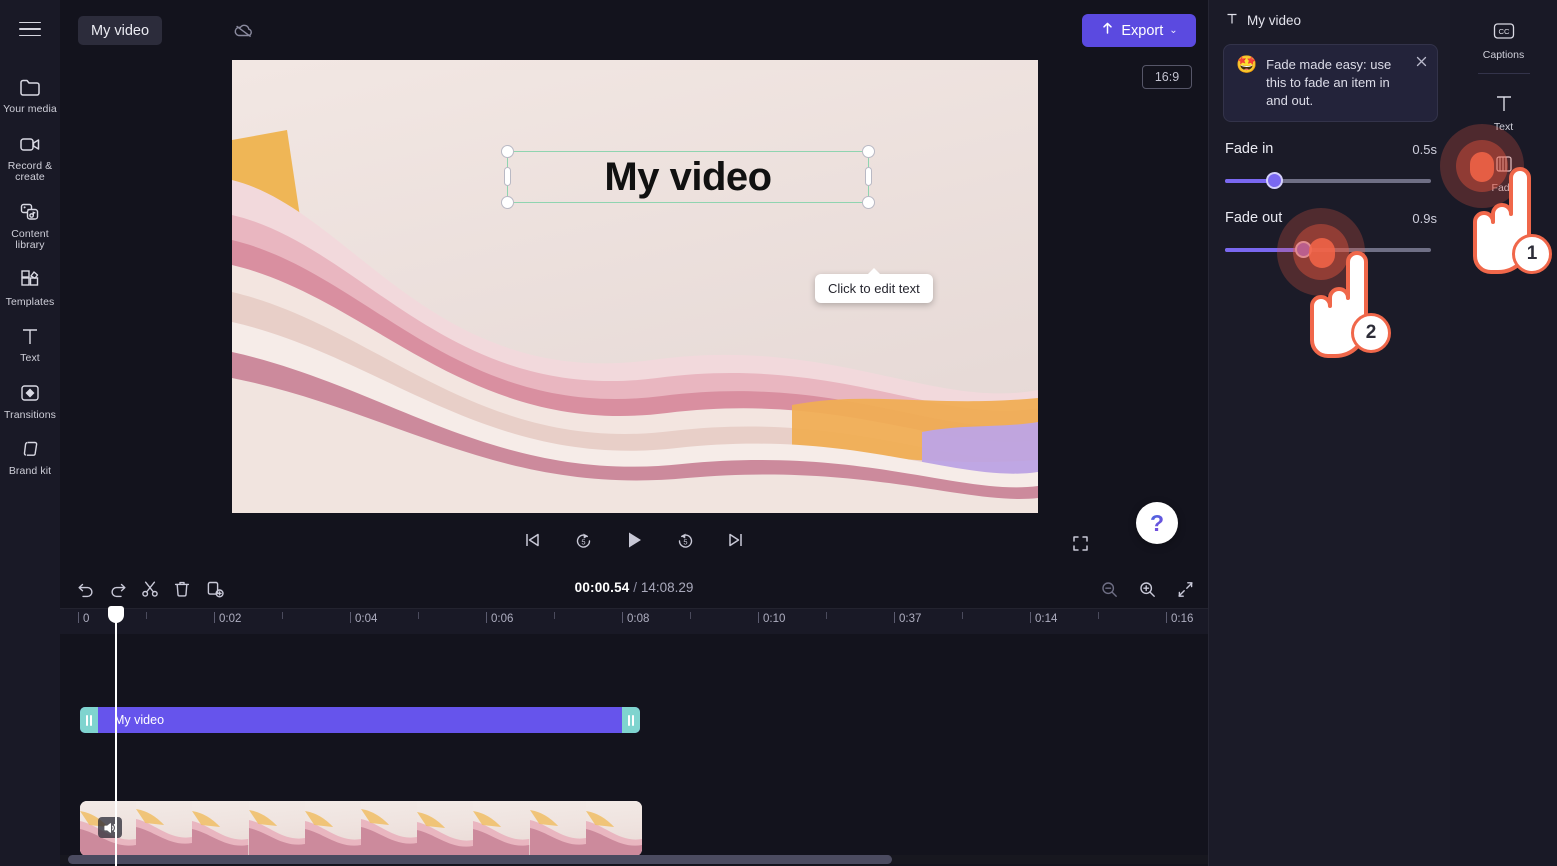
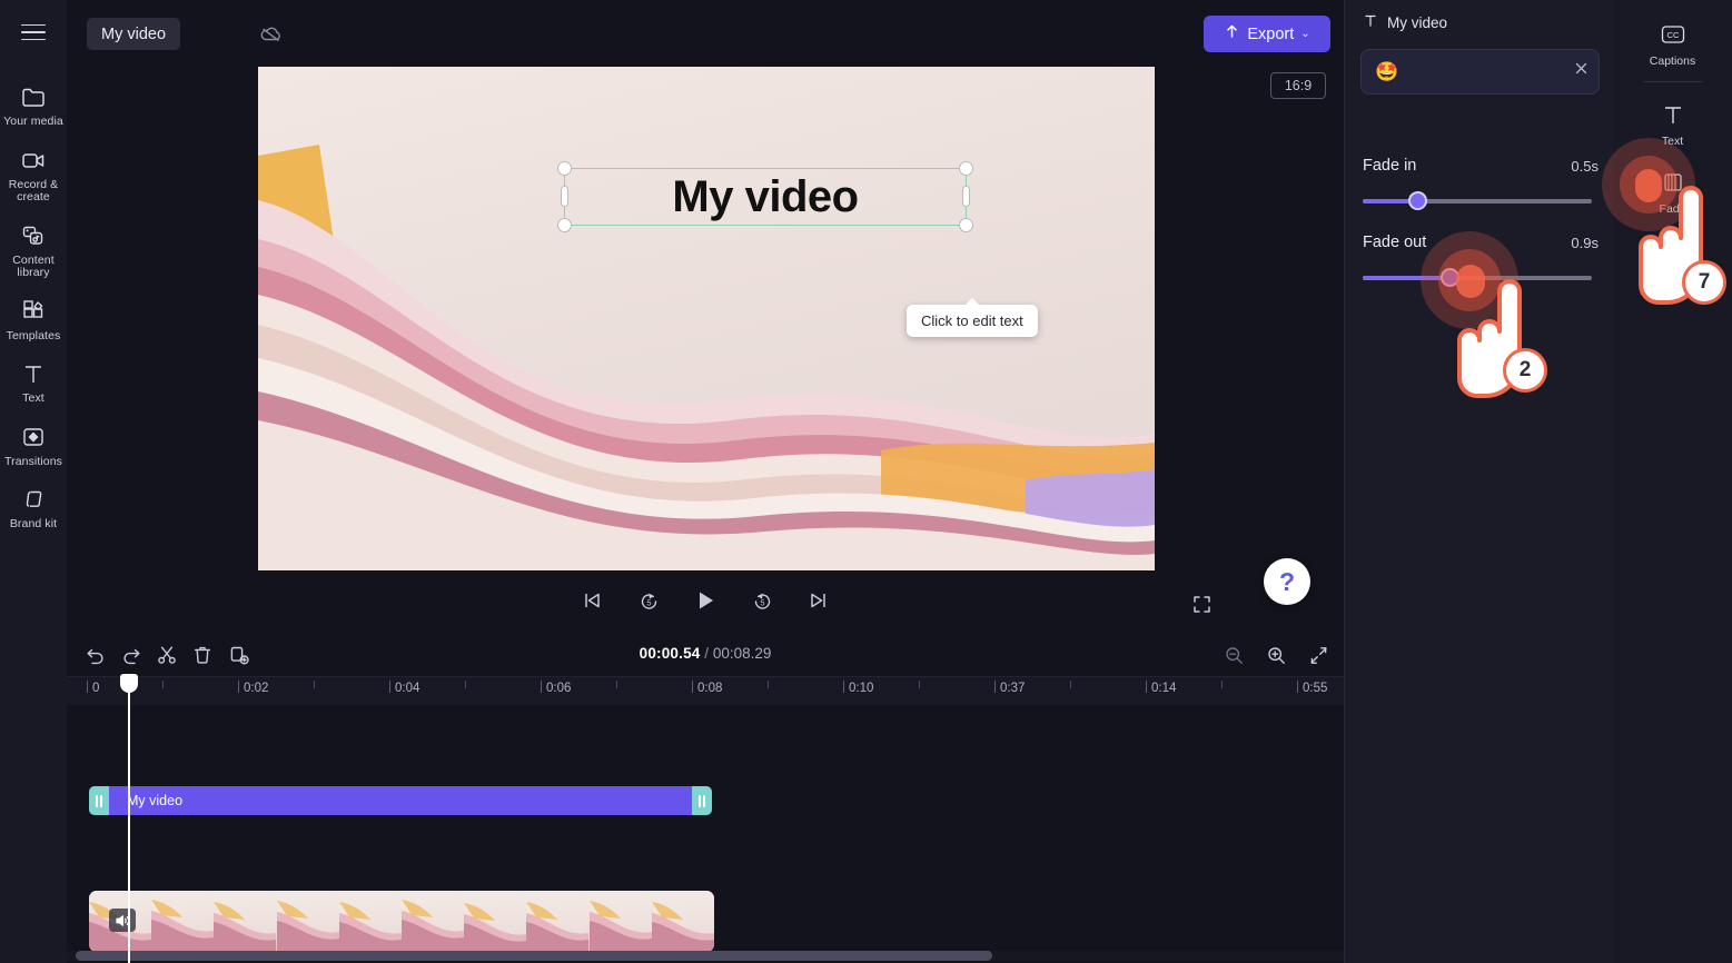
  Your media
  Record & create
  Content library
  Templates
  Text
  Transitions
  Brand kit
  My video
  Export
  ⌄
  16:9
  My video
  Click to edit text
  5
  5
  ?
- 00:00.54 / 14:08.29
+ 00:00.54 / 00:08.29
  0
  0:02
  0:04
  0:06
  0:08
  0:10
  0:37
  0:14
- 0:16
+ 0:55
  My video
  My video
  🤩
- Fade made easy: use this to fade an item in and out.
  Fade in
  0.5s
  Fade out
  0.9s
  CC
  Captions
  Text
  Fad
- 1
+ 7
  2
